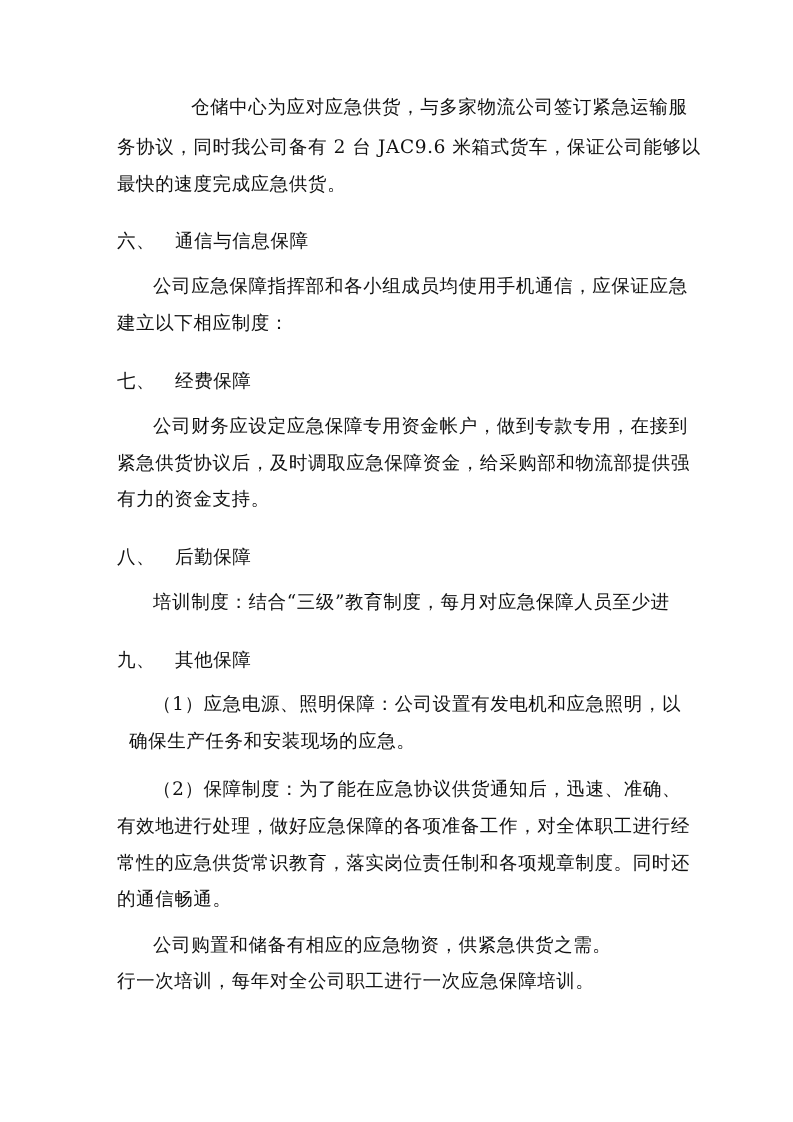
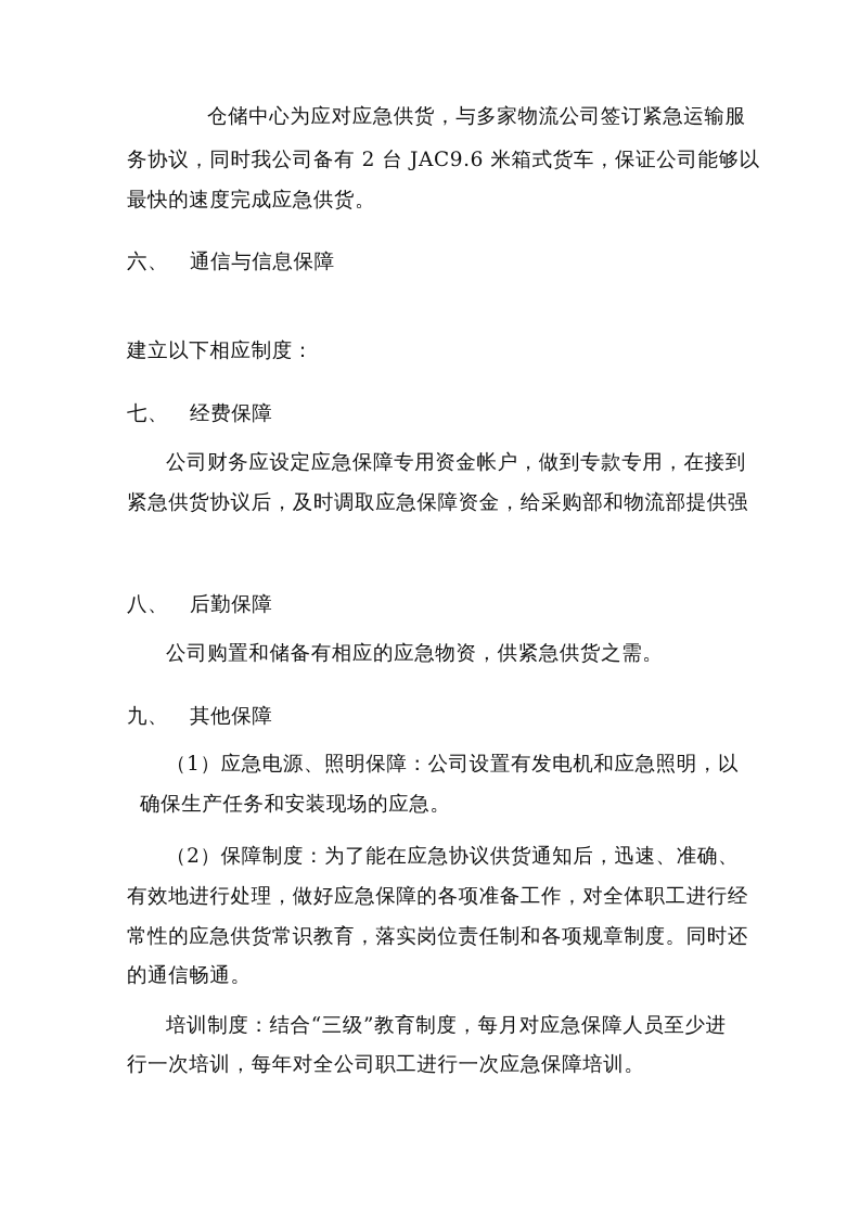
  仓储中心为应对应急供货，与多家物流公司签订紧急运输服
  务协议，同时我公司备有 2 台 JAC9.6 米箱式货车，保证公司能够以
  最快的速度完成应急供货。
  六、 通信与信息保障
- 公司应急保障指挥部和各小组成员均使用手机通信，应保证应急
  建立以下相应制度：
  七、 经费保障
  公司财务应设定应急保障专用资金帐户，做到专款专用，在接到
  紧急供货协议后，及时调取应急保障资金，给采购部和物流部提供强
- 有力的资金支持。
  八、 后勤保障
- 培训制度：结合“三级”教育制度，每月对应急保障人员至少进
+ 公司购置和储备有相应的应急物资，供紧急供货之需。
  九、 其他保障
  （1）应急电源、照明保障：公司设置有发电机和应急照明，以
  确保生产任务和安装现场的应急。
  （2）保障制度：为了能在应急协议供货通知后，迅速、准确、
  有效地进行处理，做好应急保障的各项准备工作，对全体职工进行经
  常性的应急供货常识教育，落实岗位责任制和各项规章制度。同时还
  的通信畅通。
- 公司购置和储备有相应的应急物资，供紧急供货之需。
+ 培训制度：结合“三级”教育制度，每月对应急保障人员至少进
  行一次培训，每年对全公司职工进行一次应急保障培训。
